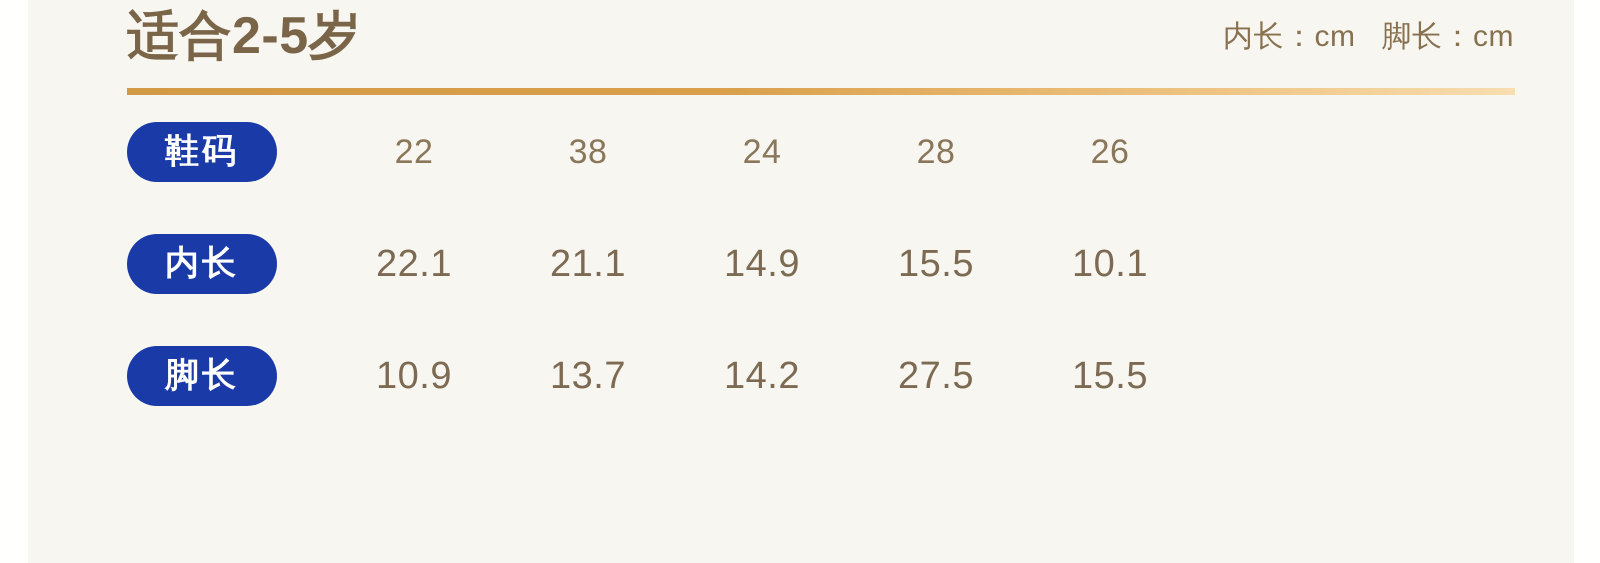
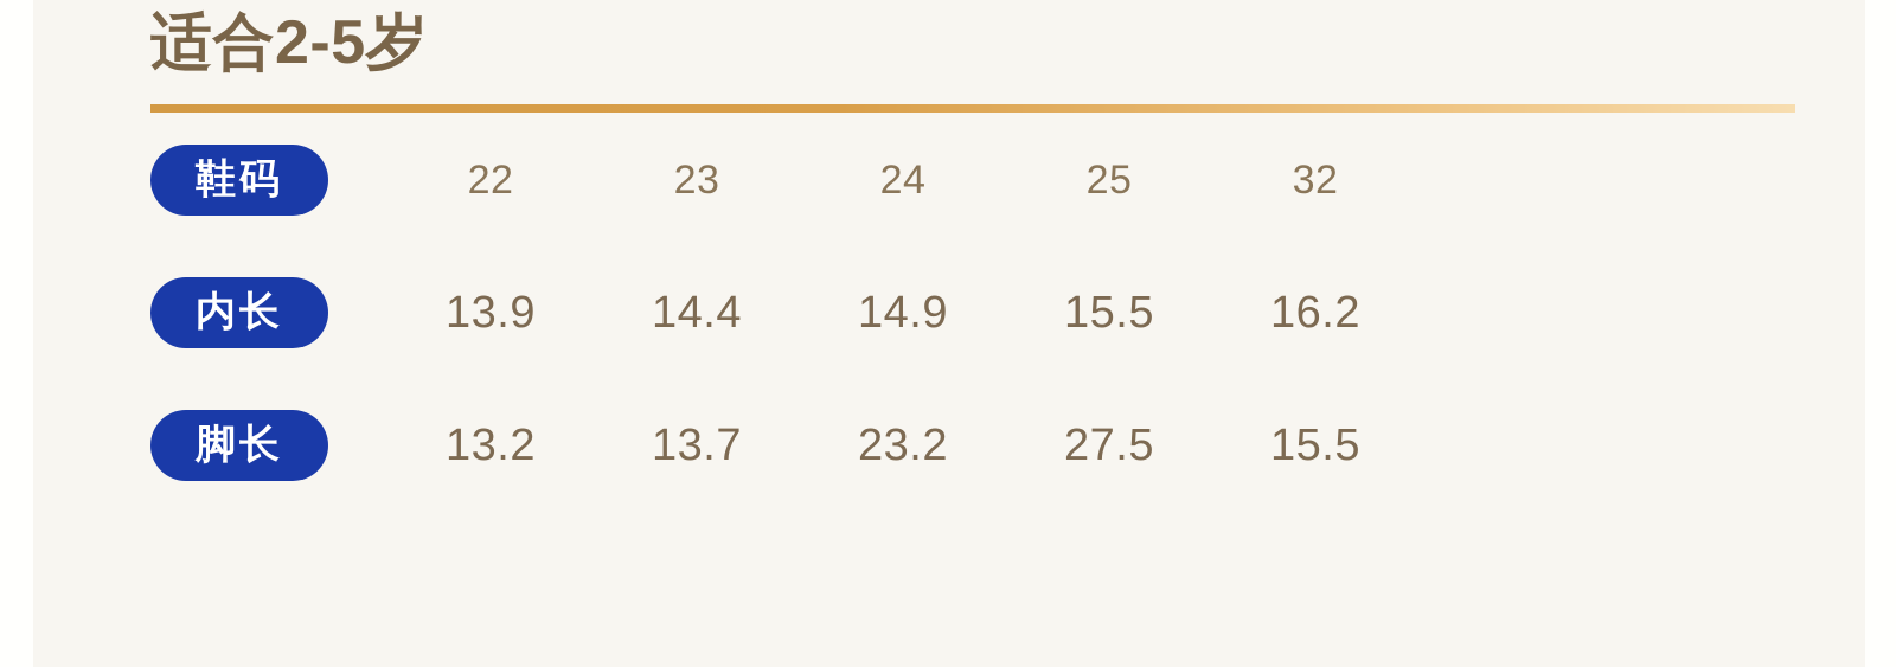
  适合2-5岁
- 内长：cm
- 脚长：cm
  鞋码
  22
- 38
+ 23
  24
- 28
+ 25
- 26
+ 32
  内长
- 22.1
+ 13.9
- 21.1
+ 14.4
  14.9
  15.5
- 10.1
+ 16.2
  脚长
- 10.9
+ 13.2
  13.7
- 14.2
+ 23.2
  27.5
  15.5
